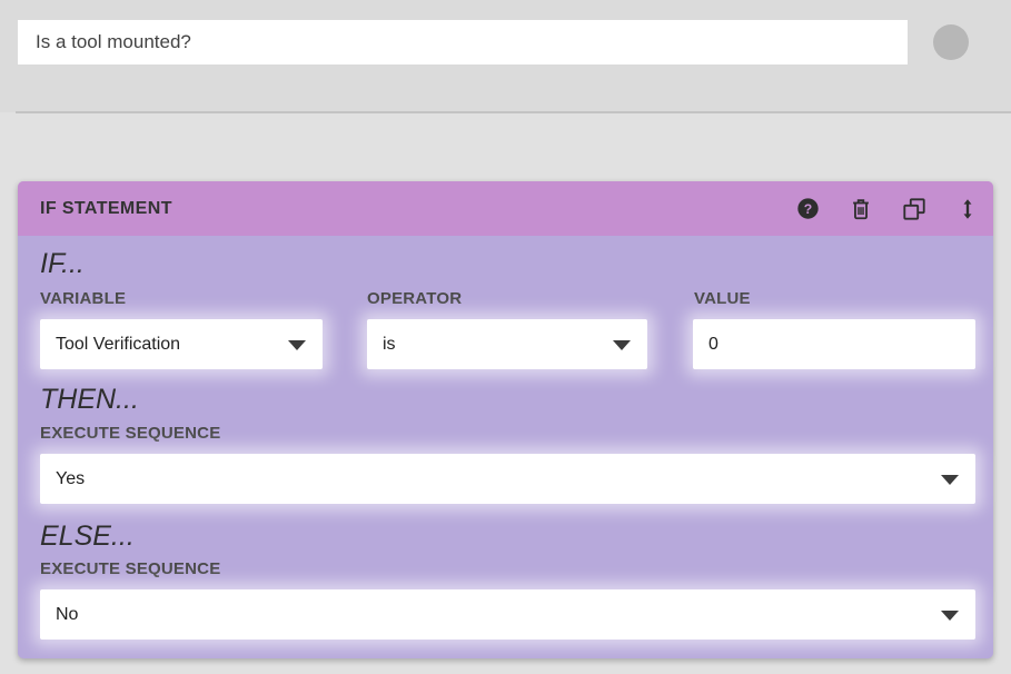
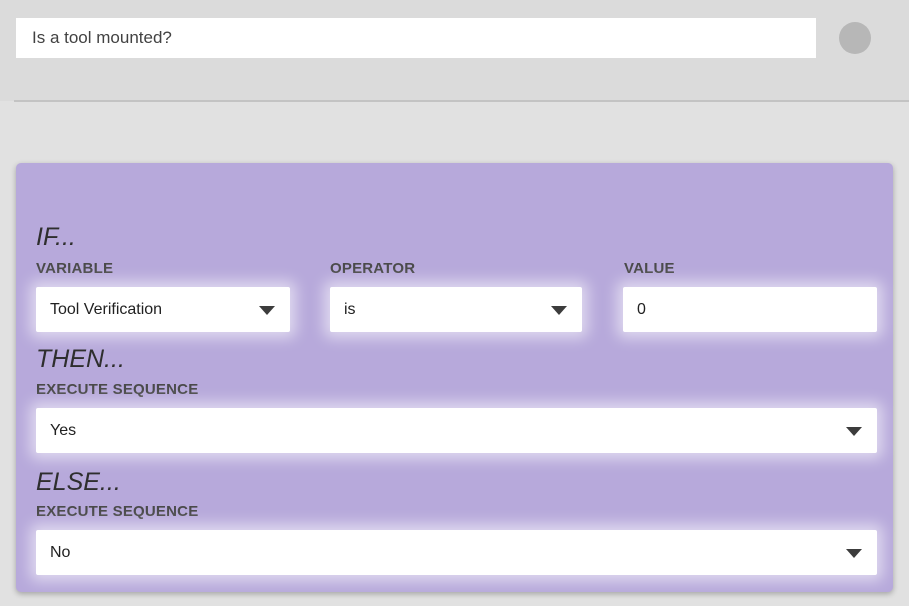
  Is a tool mounted?
- IF STATEMENT
- ?
  IF...
  VARIABLE
  OPERATOR
  VALUE
  Tool Verification
  is
  0
  THEN...
  EXECUTE SEQUENCE
  Yes
  ELSE...
  EXECUTE SEQUENCE
  No
